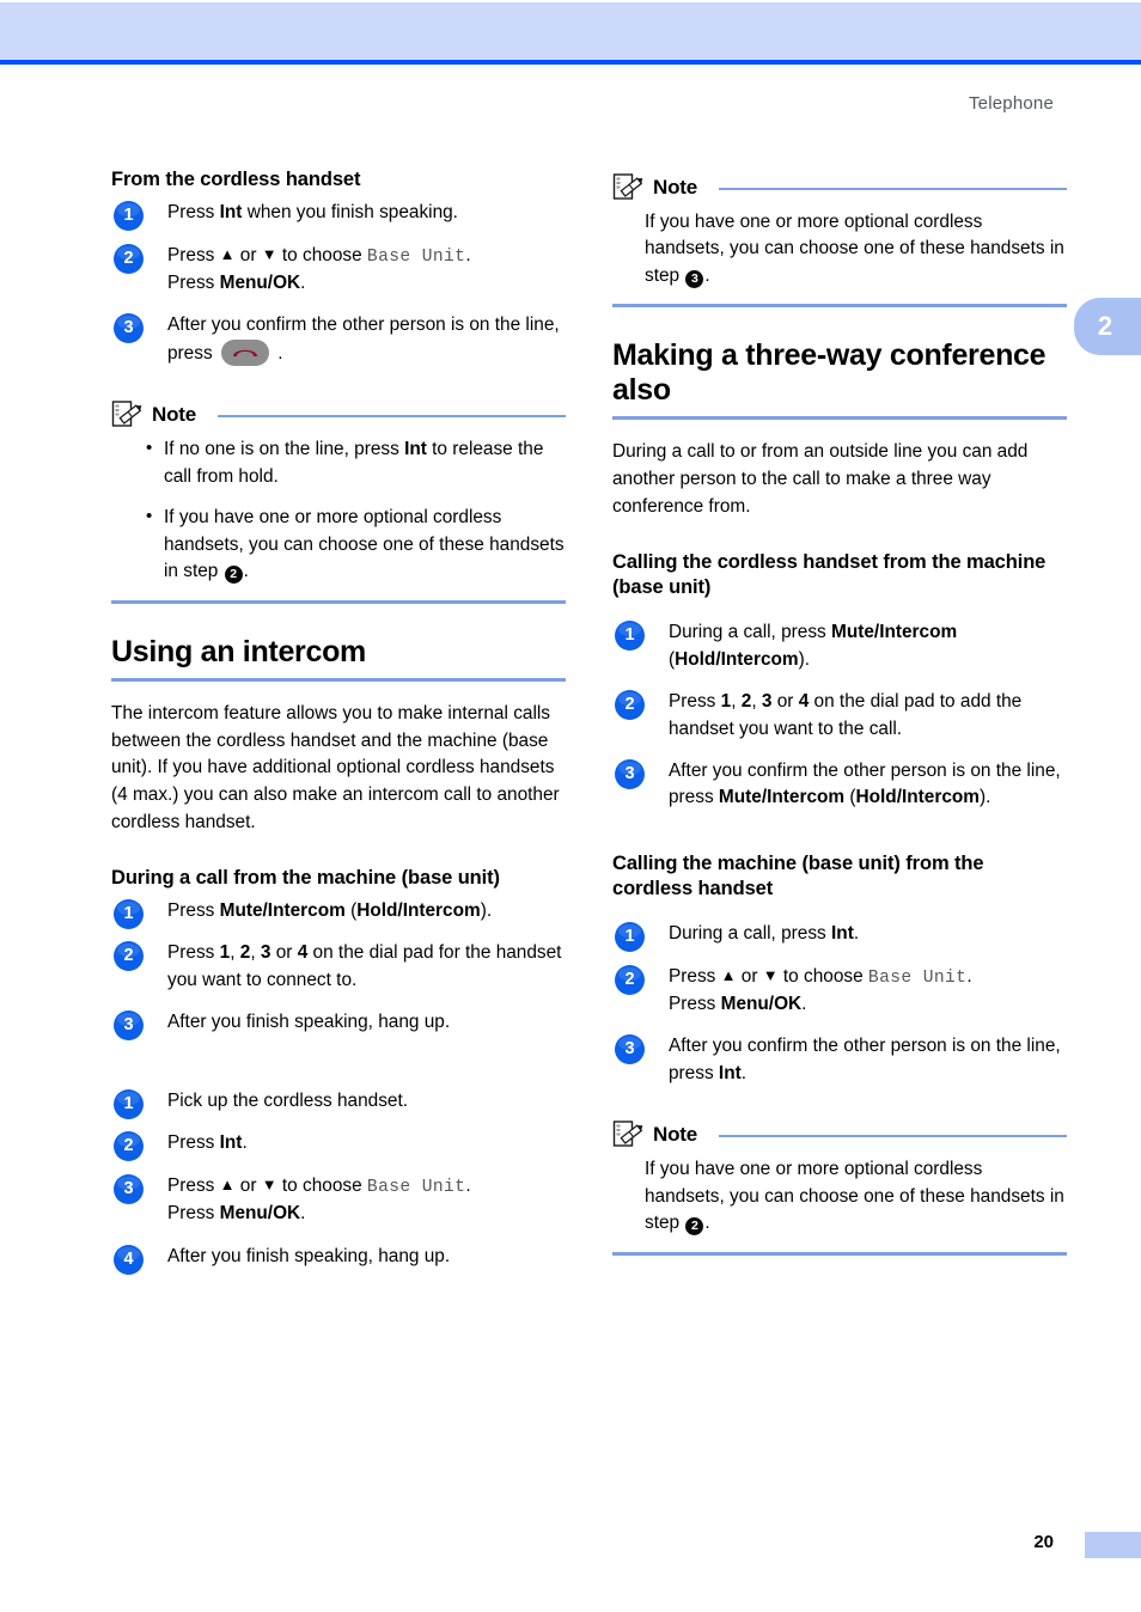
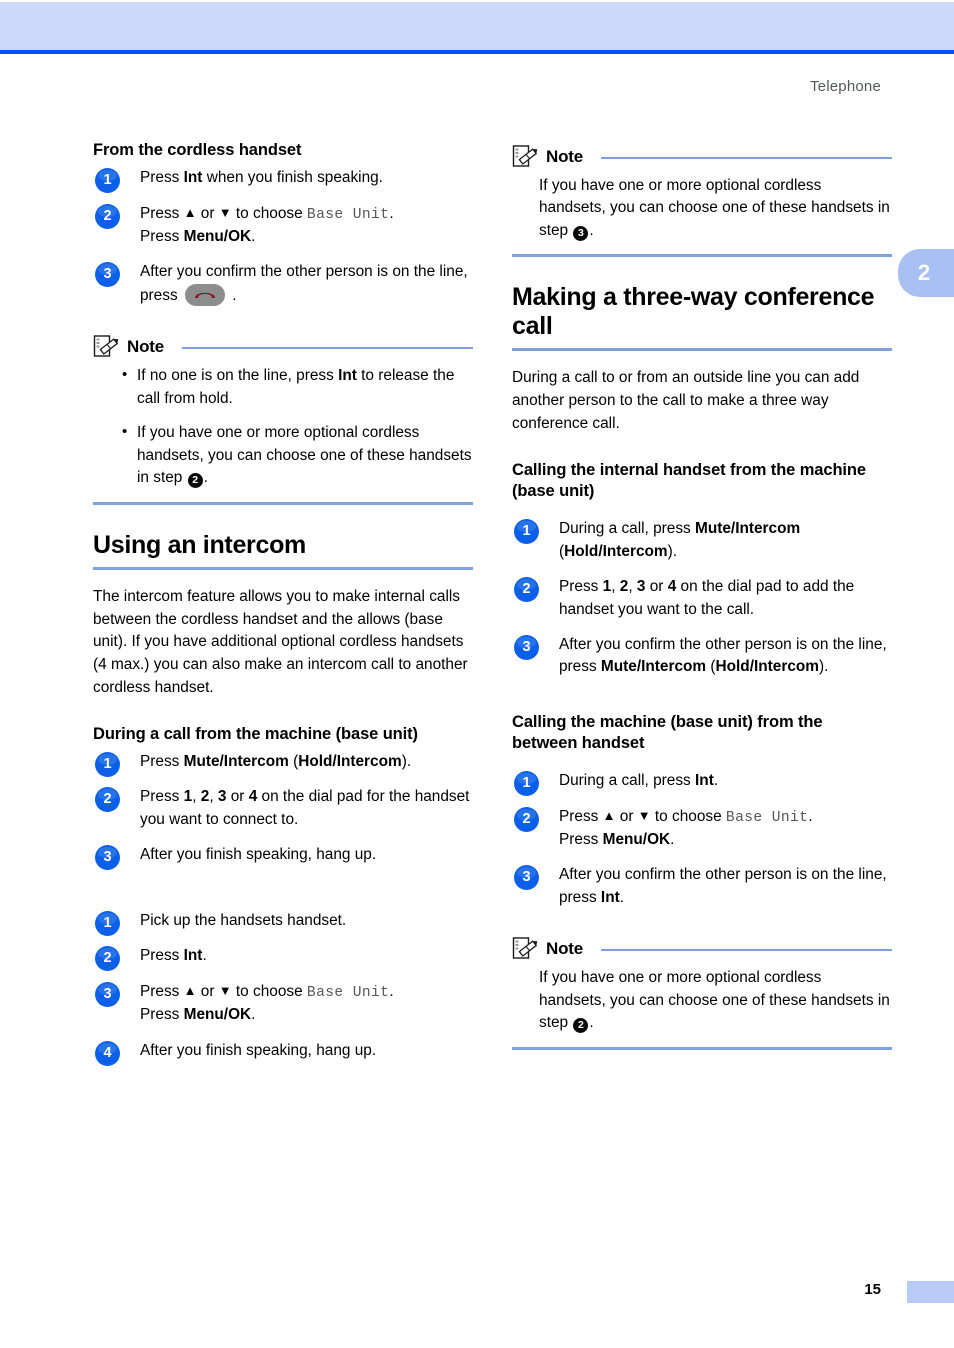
  Telephone
  2
- 20
+ 15
  From the cordless handset
  1
  Press Int when you finish speaking.
  2
  Press ▲ or ▼ to choose Base Unit.
  Press Menu/OK.
  3
  After you confirm the other person is on the line, press .
  Note
  If no one is on the line, press Int to release the call from hold.
  If you have one or more optional cordless handsets, you can choose one of these handsets in step 2 .
  Using an intercom
- The intercom feature allows you to make internal calls between the cordless handset and the machine (base unit). If you have additional optional cordless handsets (4 max.) you can also make an intercom call to another cordless handset.
+ The intercom feature allows you to make internal calls between the cordless handset and the allows (base unit). If you have additional optional cordless handsets (4 max.) you can also make an intercom call to another cordless handset.
  During a call from the machine (base unit)
  1
  Press Mute/Intercom (Hold/Intercom).
  2
  Press 1, 2, 3 or 4 on the dial pad for the handset you want to connect to.
  3
  After you finish speaking, hang up.
  1
- Pick up the cordless handset.
+ Pick up the handsets handset.
  2
  Press Int.
  3
  Press ▲ or ▼ to choose Base Unit.
  Press Menu/OK.
  4
  After you finish speaking, hang up.
  Note
  If you have one or more optional cordless handsets, you can choose one of these handsets in step 3 .
- Making a three-way conference also
+ Making a three-way conference call
- During a call to or from an outside line you can add another person to the call to make a three way conference from.
+ During a call to or from an outside line you can add another person to the call to make a three way conference call.
- Calling the cordless handset from the machine (base unit)
+ Calling the internal handset from the machine (base unit)
  1
  During a call, press Mute/Intercom (Hold/Intercom).
  2
  Press 1, 2, 3 or 4 on the dial pad to add the handset you want to the call.
  3
  After you confirm the other person is on the line, press Mute/Intercom (Hold/Intercom).
- Calling the machine (base unit) from the cordless handset
+ Calling the machine (base unit) from the between handset
  1
  During a call, press Int.
  2
  Press ▲ or ▼ to choose Base Unit.
  Press Menu/OK.
  3
  After you confirm the other person is on the line, press Int.
  Note
  If you have one or more optional cordless handsets, you can choose one of these handsets in step 2 .
